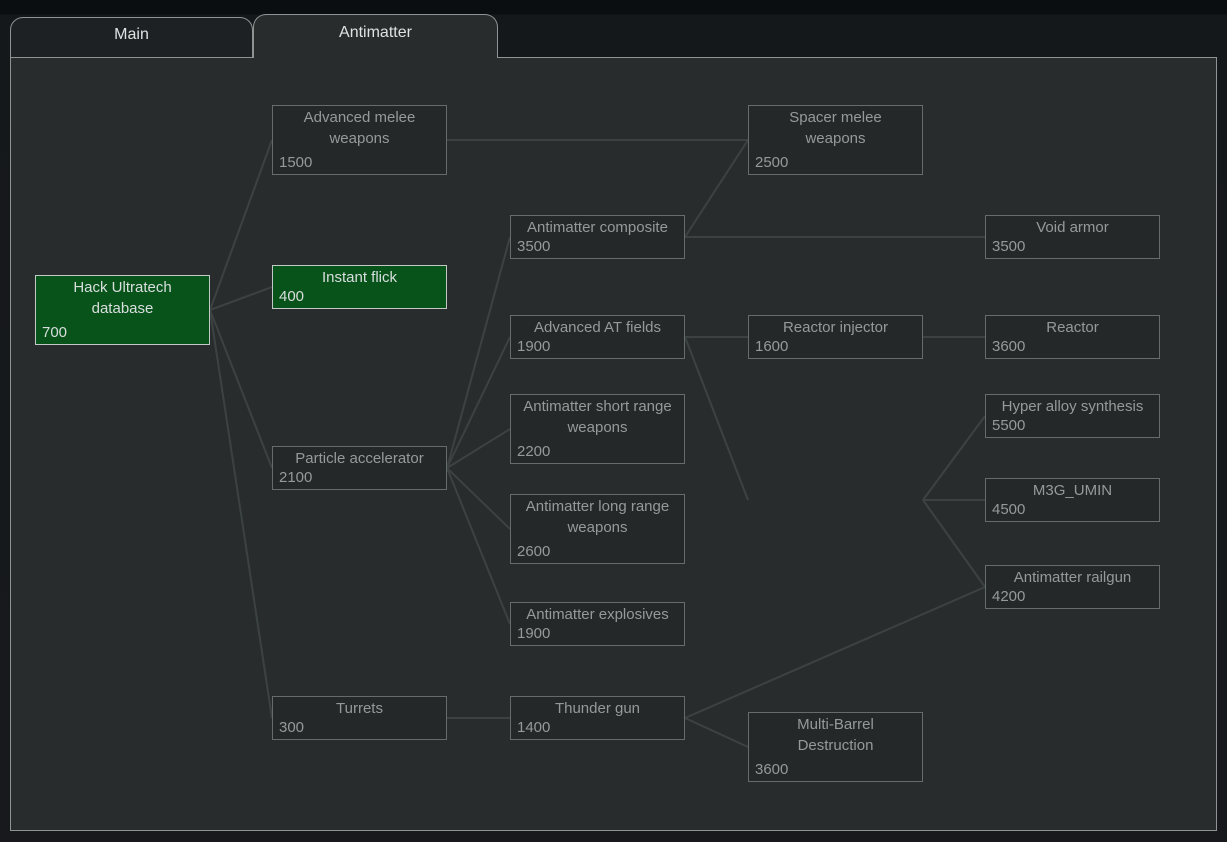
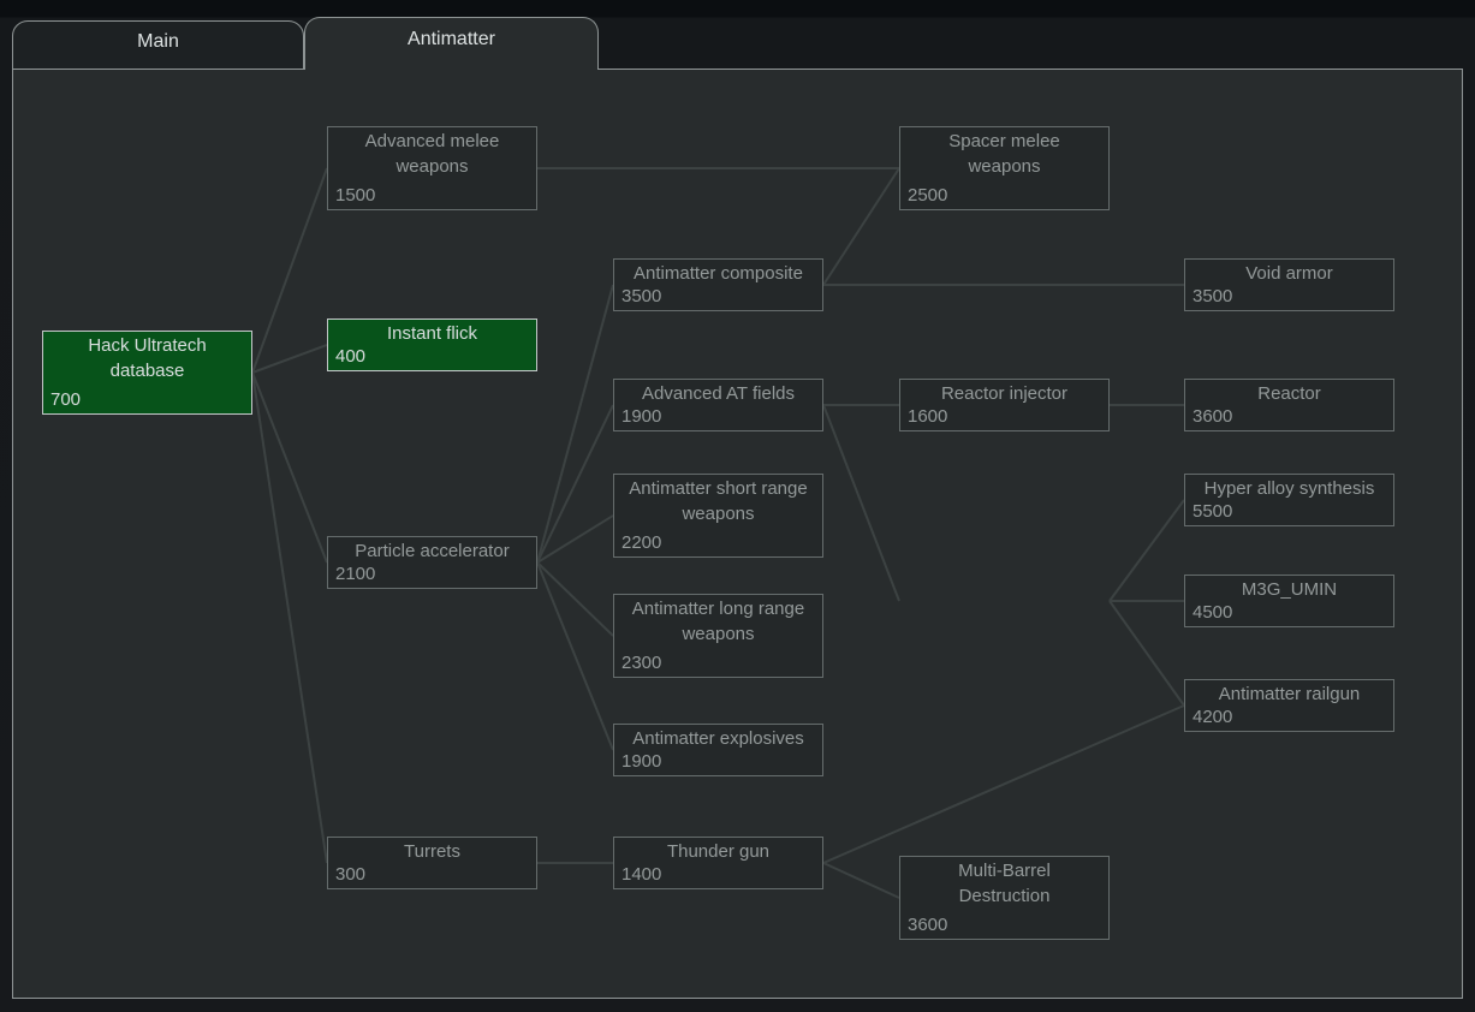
  Main
  Antimatter
  Hack Ultratech database
  700
  Advanced melee weapons
  1500
  Instant flick
  400
  Particle accelerator
  2100
  Turrets
  300
  Antimatter composite
  3500
  Advanced AT fields
  1900
  Antimatter short range weapons
  2200
  Antimatter long range weapons
- 2600
+ 2300
  Antimatter explosives
  1900
  Thunder gun
  1400
  Spacer melee weapons
  2500
  Reactor injector
  1600
  Multi-Barrel Destruction
  3600
  Void armor
  3500
  Reactor
  3600
  Hyper alloy synthesis
  5500
  M3G_UMIN
  4500
  Antimatter railgun
  4200
